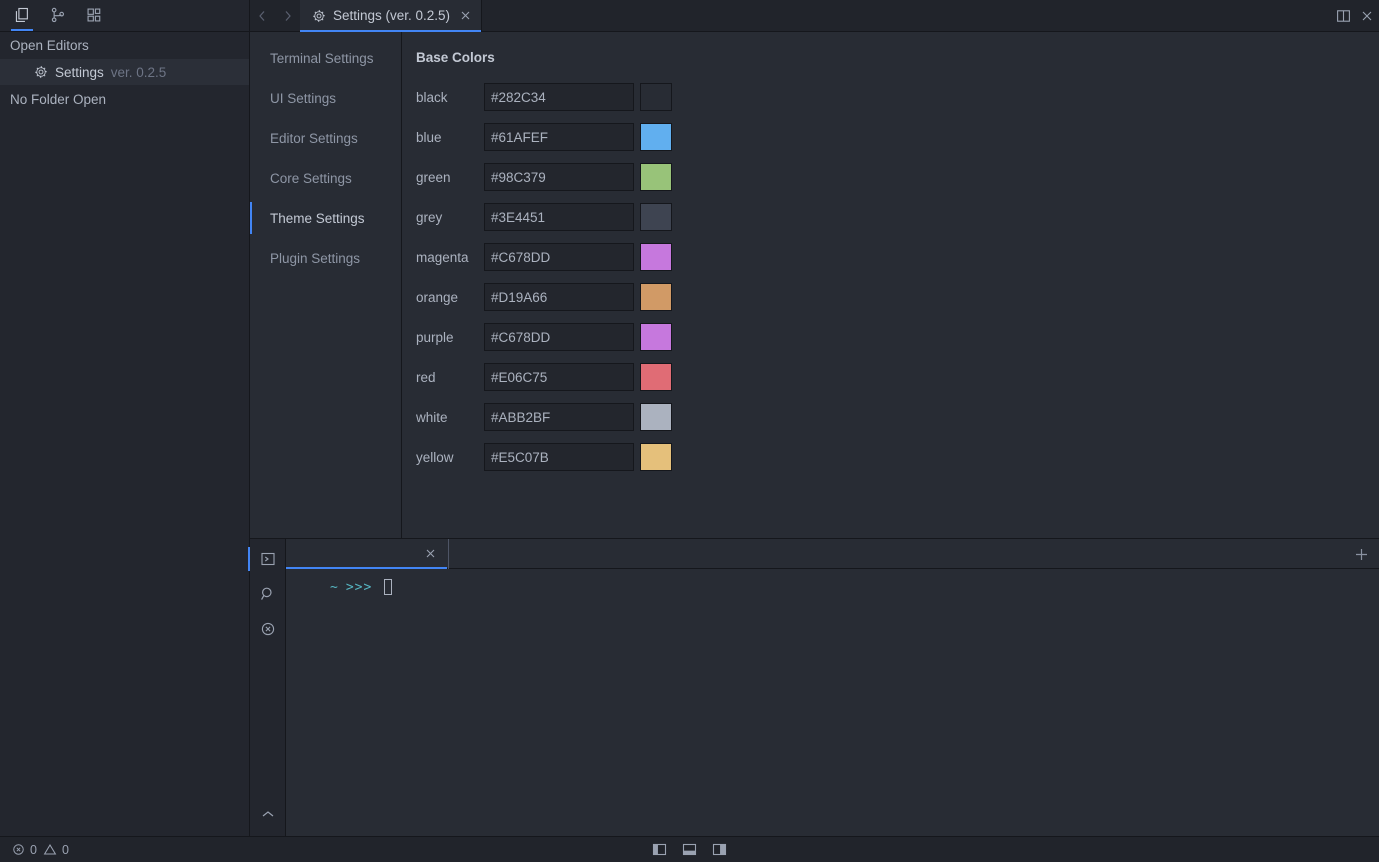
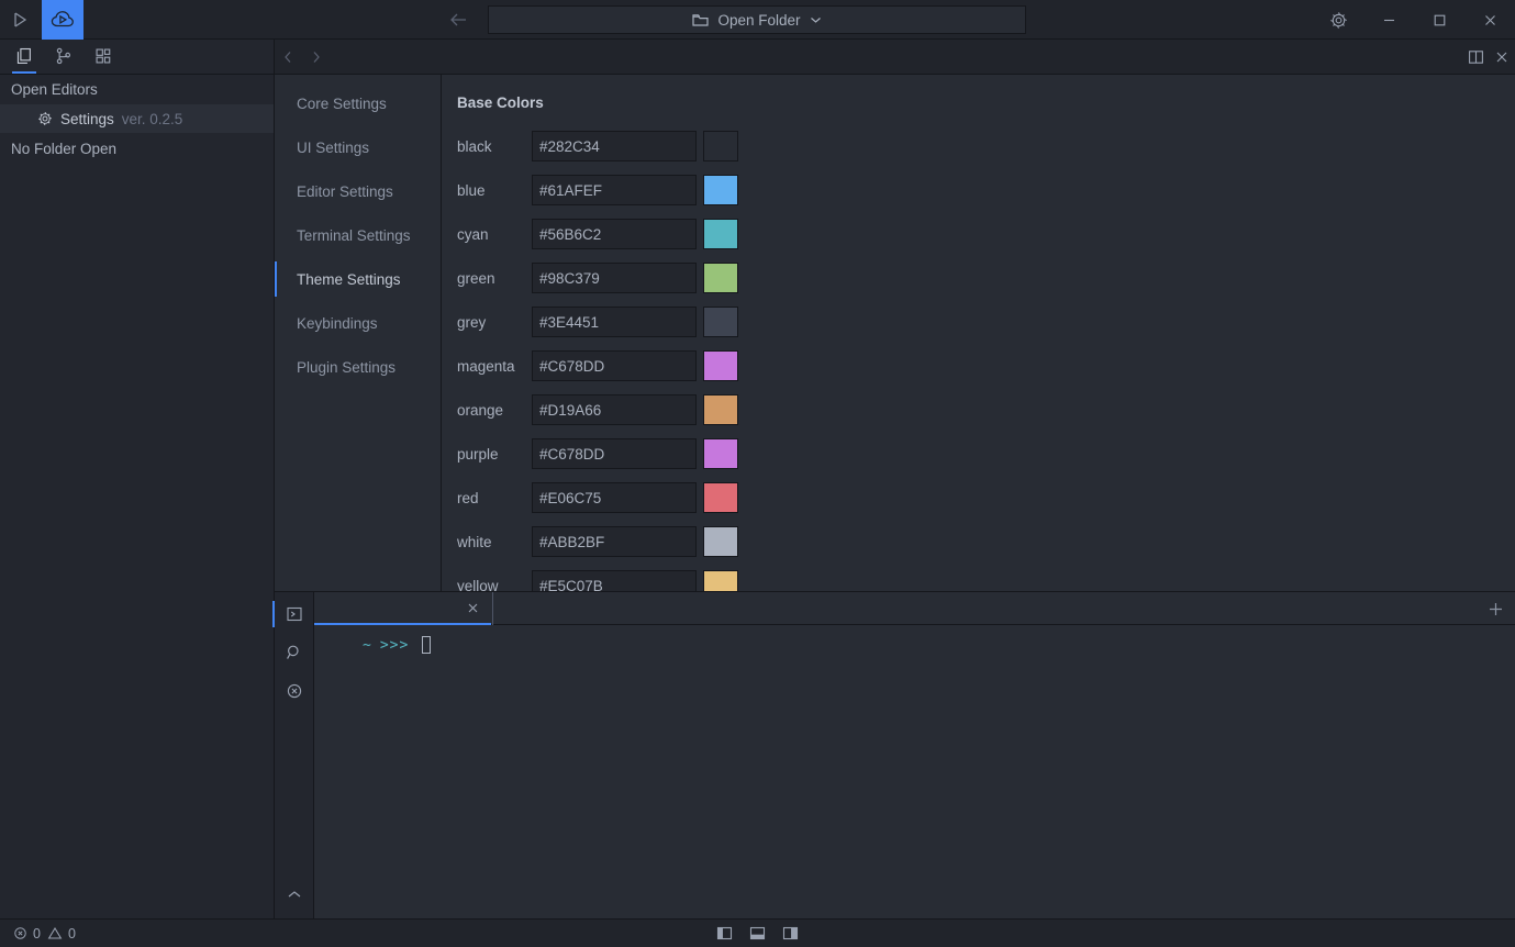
+ Open Folder
  Open Editors
  Settings
  ver. 0.2.5
  No Folder Open
- Settings (ver. 0.2.5)
- Terminal Settings
+ Core Settings
  UI Settings
  Editor Settings
- Core Settings
+ Terminal Settings
  Theme Settings
+ Keybindings
  Plugin Settings
  Base Colors
  black
  #282C34
  blue
  #61AFEF
+ cyan
+ #56B6C2
  green
  #98C379
  grey
  #3E4451
  magenta
  #C678DD
  orange
  #D19A66
  purple
  #C678DD
  red
  #E06C75
  white
  #ABB2BF
  yellow
  #E5C07B
  ~
  >>>
  0
  0
